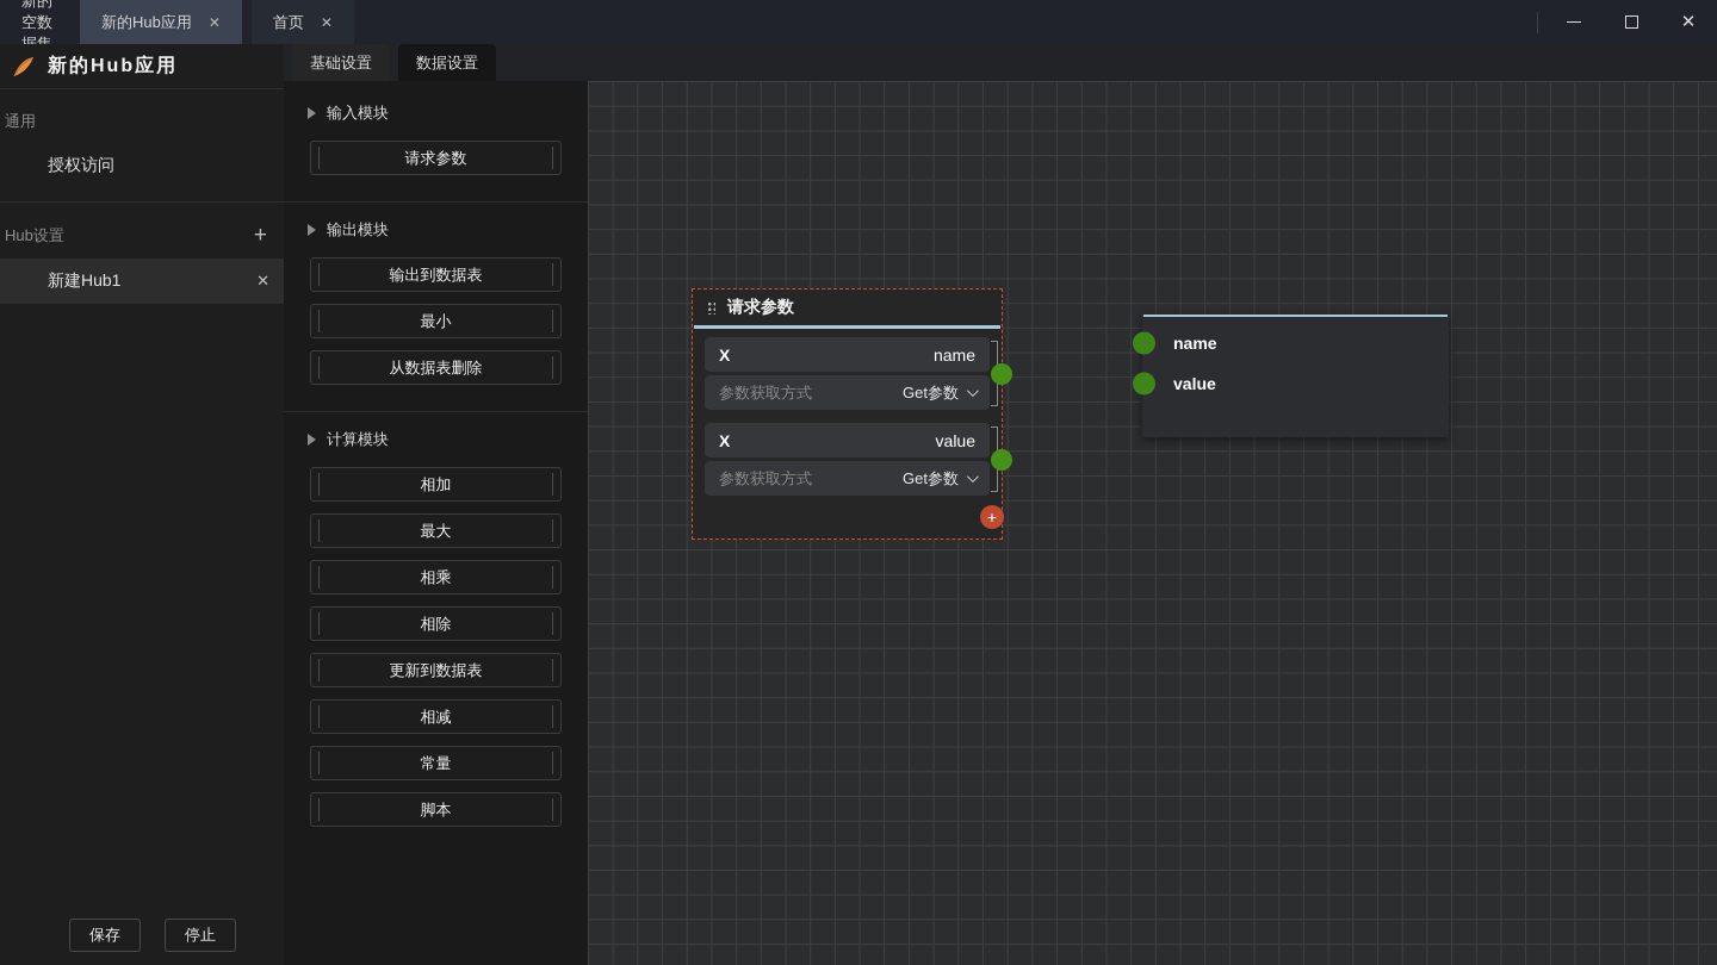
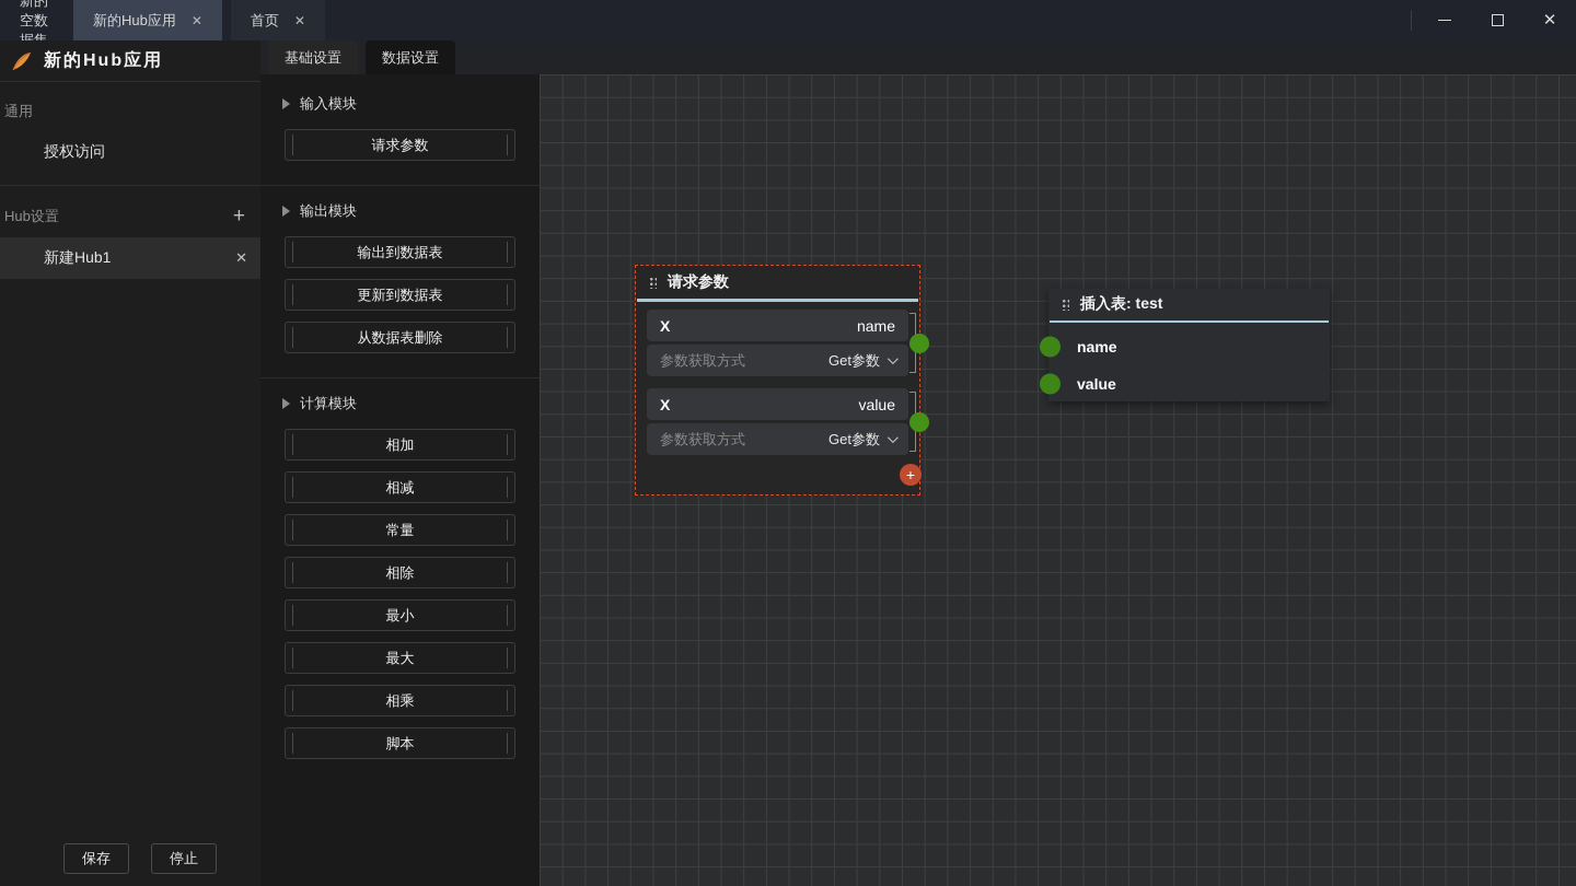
  新的空数据集
  新的Hub应用
  ✕
  首页
  ✕
  ✕
  新的Hub应用
  通用
  授权访问
  Hub设置
  +
  新建Hub1
  ✕
  保存
  停止
  基础设置
  数据设置
  输入模块
  请求参数
  输出模块
  输出到数据表
- 最小
+ 更新到数据表
  从数据表删除
  计算模块
  相加
- 最大
+ 相减
- 相乘
+ 常量
  相除
- 更新到数据表
+ 最小
- 相减
+ 最大
- 常量
+ 相乘
  脚本
  请求参数
  X
  name
  参数获取方式
  Get参数
  X
  value
  参数获取方式
  Get参数
  +
+ 插入表: test
  name
  value
